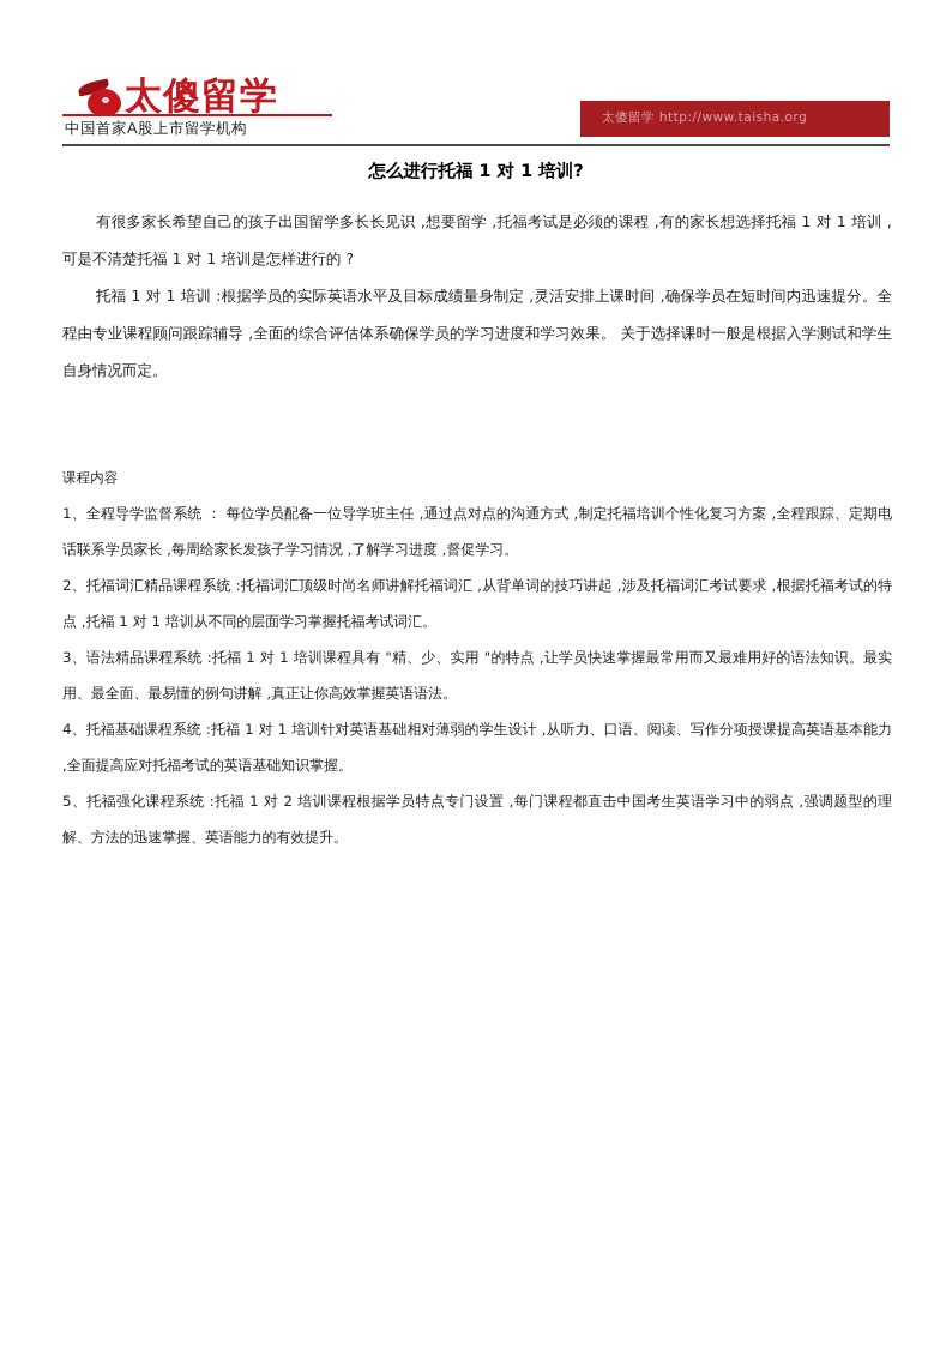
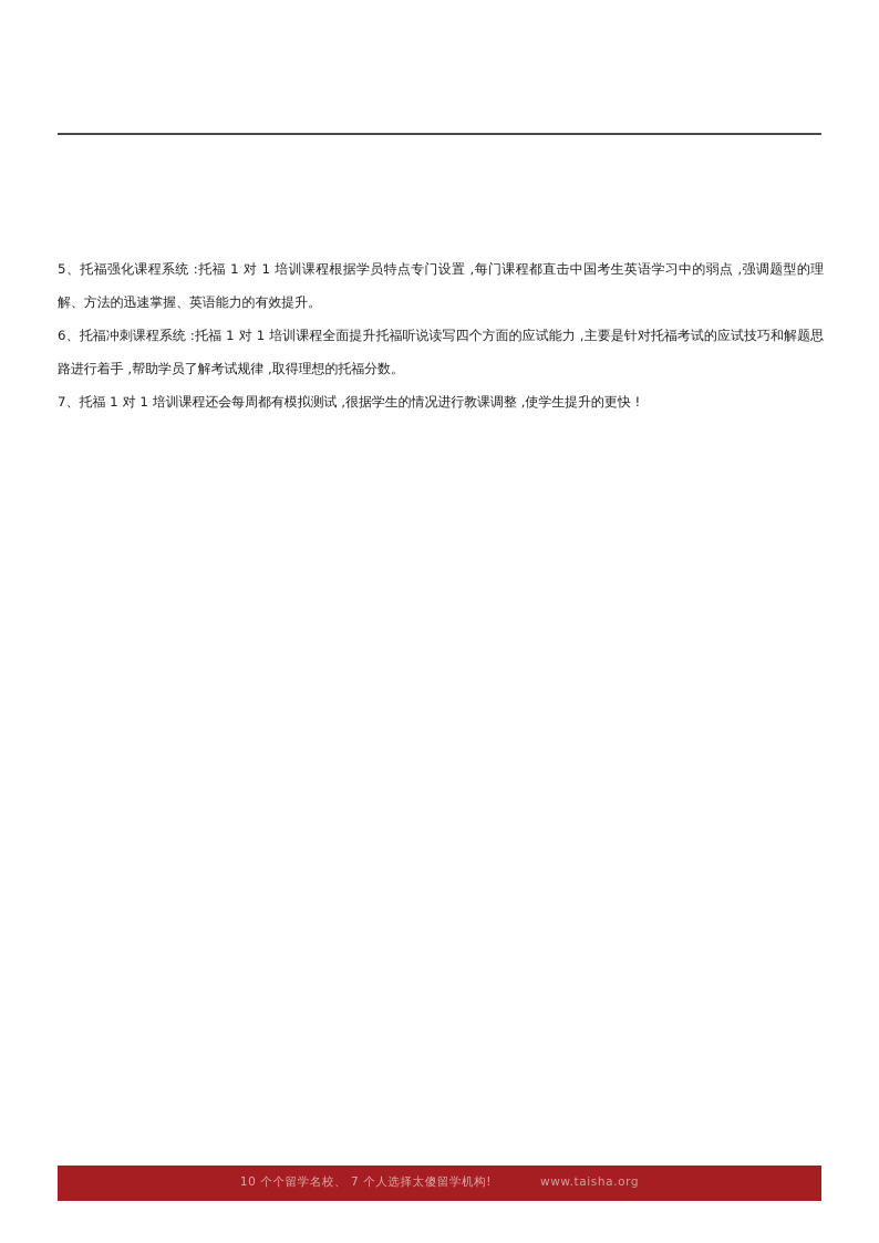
- 太傻留学
- 中国首家A股上市留学机构
- 太傻留学 http://www.taisha.org
- 怎么进行托福 1 对 1 培训?
- 有很多家长希望自己的孩子出国留学多长长见识 ,想要留学 ,托福考试是必须的课程 ,有的家长想选择托福 1 对 1 培训 ,可是不清楚托福 1 对 1 培训是怎样进行的 ?
- 托福 1 对 1 培训 :根据学员的实际英语水平及目标成绩量身制定 ,灵活安排上课时间 ,确保学员在短时间内迅速提分。全程由专业课程顾问跟踪辅导 ,全面的综合评估体系确保学员的学习进度和学习效果。 关于选择课时一般是根据入学测试和学生自身情况而定。
- 课程内容
- 1、全程导学监督系统 ： 每位学员配备一位导学班主任 ,通过点对点的沟通方式 ,制定托福培训个性化复习方案 ,全程跟踪、定期电话联系学员家长 ,每周给家长发孩子学习情况 ,了解学习进度 ,督促学习。
- 2、托福词汇精品课程系统 :托福词汇顶级时尚名师讲解托福词汇 ,从背单词的技巧讲起 ,涉及托福词汇考试要求 ,根据托福考试的特点 ,托福 1 对 1 培训从不同的层面学习掌握托福考试词汇。
- 3、语法精品课程系统 :托福 1 对 1 培训课程具有 "精、少、实用 "的特点 ,让学员快速掌握最常用而又最难用好的语法知识。最实用、最全面、最易懂的例句讲解 ,真正让你高效掌握英语语法。
- 4、托福基础课程系统 :托福 1 对 1 培训针对英语基础相对薄弱的学生设计 ,从听力、口语、阅读、写作分项授课提高英语基本能力 ,全面提高应对托福考试的英语基础知识掌握。
- 5、托福强化课程系统 :托福 1 对 2 培训课程根据学员特点专门设置 ,每门课程都直击中国考生英语学习中的弱点 ,强调题型的理解、方法的迅速掌握、英语能力的有效提升。
+ 5、托福强化课程系统 :托福 1 对 1 培训课程根据学员特点专门设置 ,每门课程都直击中国考生英语学习中的弱点 ,强调题型的理解、方法的迅速掌握、英语能力的有效提升。
+ 6、托福冲刺课程系统 :托福 1 对 1 培训课程全面提升托福听说读写四个方面的应试能力 ,主要是针对托福考试的应试技巧和解题思路进行着手 ,帮助学员了解考试规律 ,取得理想的托福分数。
+ 7、托福 1 对 1 培训课程还会每周都有模拟测试 ,很据学生的情况进行教课调整 ,使学生提升的更快 !
+ 10 个个留学名校、 7 个人选择太傻留学机构! www.taisha.org
